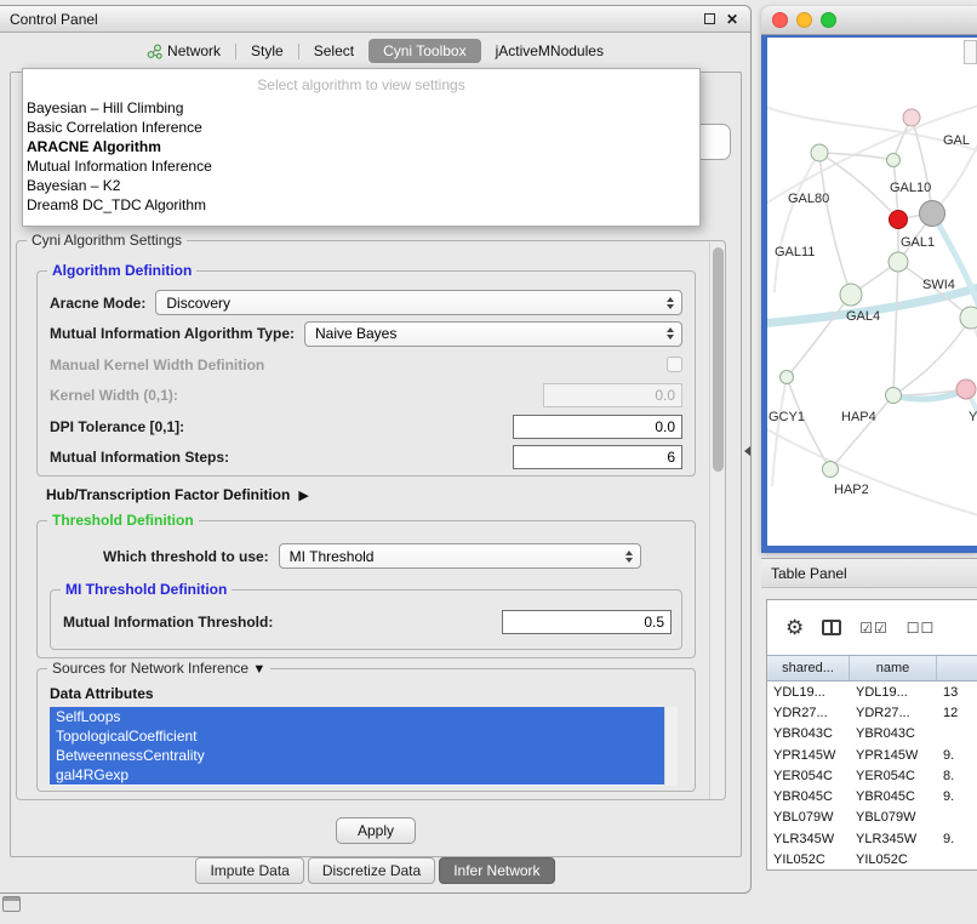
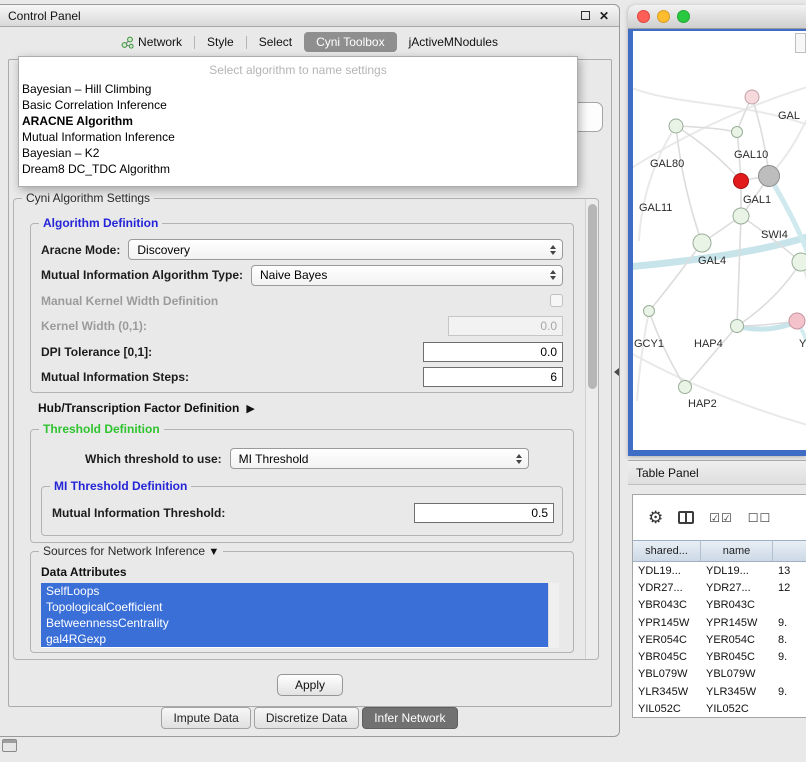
  Control Panel
  ✕
  Network
  Style
  Select
  Cyni Toolbox
  jActiveMNodules
  Cyni Algorithm Settings
  Algorithm Definition
  Aracne Mode:
  Discovery
  Mutual Information Algorithm Type:
  Naive Bayes
  Manual Kernel Width Definition
  Kernel Width (0,1):
  0.0
  DPI Tolerance [0,1]:
  0.0
  Mutual Information Steps:
  6
  Hub/Transcription Factor Definition
  ▶
  Threshold Definition
  Which threshold to use:
  MI Threshold
  MI Threshold Definition
  Mutual Information Threshold:
  0.5
  Sources for Network Inference ▼
  Data Attributes
  SelfLoops
  TopologicalCoefficient
  BetweennessCentrality
  gal4RGexp
  Apply
  Impute Data
  Discretize Data
  Infer Network
- Select algorithm to view settings
+ Select algorithm to name settings
  Bayesian – Hill Climbing
  Basic Correlation Inference
  ARACNE Algorithm
  Mutual Information Inference
  Bayesian – K2
  Dream8 DC_TDC Algorithm
  GAL80
  GAL10
  GAL11
  GAL1
  SWI4
  GAL4
  GCY1
  HAP4
  HAP2
  GAL
  Y
  Table Panel
  ⚙
  ☑☑
  ☐☐
  shared...
  name
  YDL19...
  YDL19...
  13
  YDR27...
  YDR27...
  12
  YBR043C
  YBR043C
  YPR145W
  YPR145W
  9.
  YER054C
  YER054C
  8.
  YBR045C
  YBR045C
  9.
  YBL079W
  YBL079W
  YLR345W
  YLR345W
  9.
  YIL052C
  YIL052C
